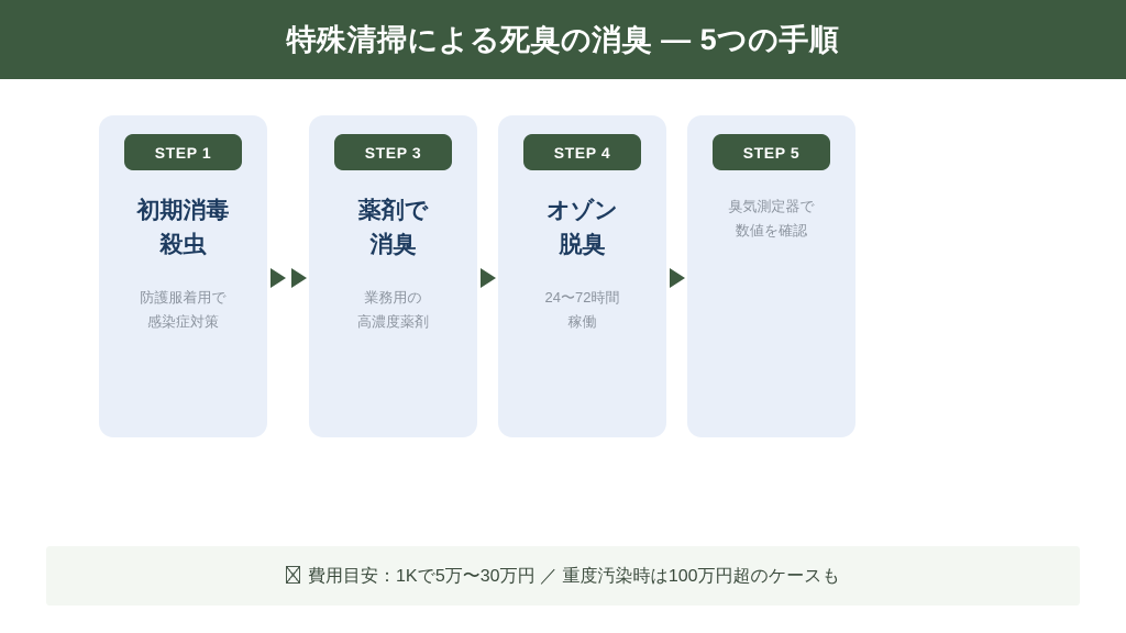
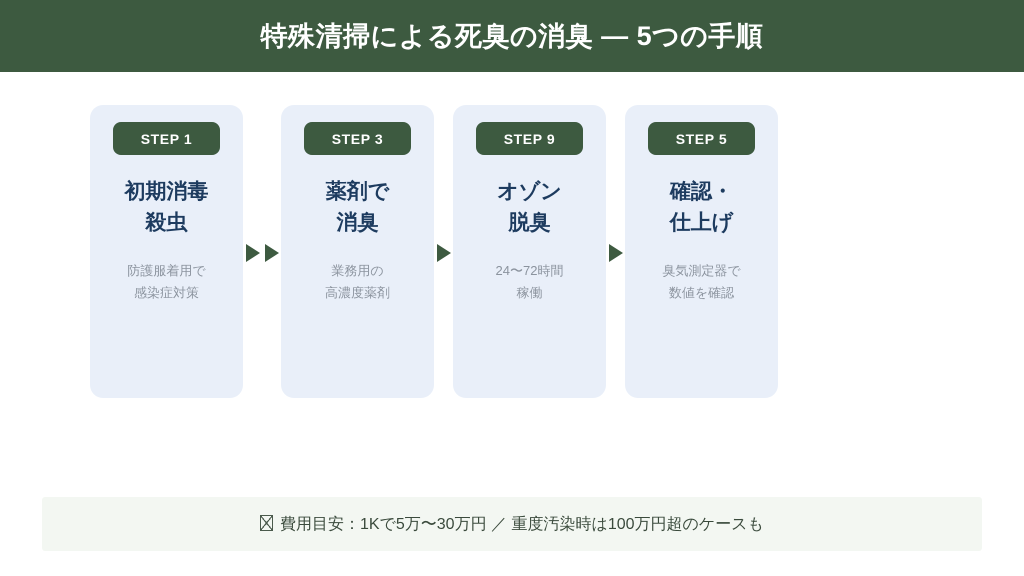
  特殊清掃による死臭の消臭 ― 5つの手順
  STEP 1
  初期消毒
  殺虫
  防護服着用で
  感染症対策
  STEP 3
  薬剤で
  消臭
  業務用の
  高濃度薬剤
- STEP 4
+ STEP 9
  オゾン
  脱臭
  24〜72時間
  稼働
  STEP 5
+ 確認・
+ 仕上げ
  臭気測定器で
  数値を確認
  費用目安：1Kで5万〜30万円 ／ 重度汚染時は100万円超のケースも
